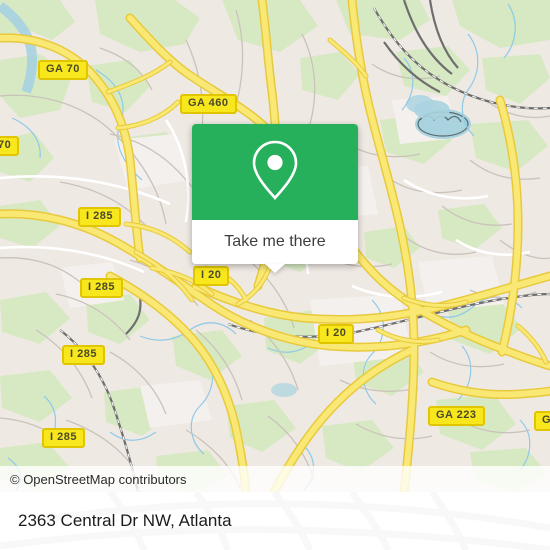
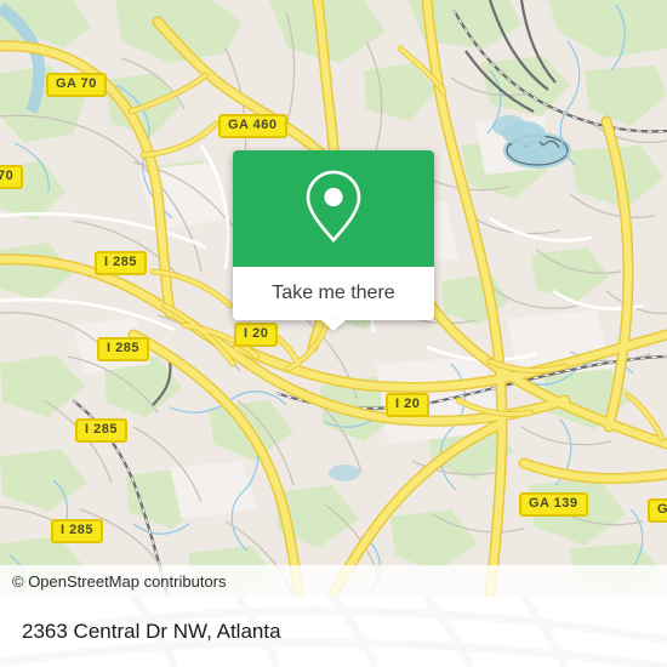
  GA 70
  70
  GA 460
  I 285
  I 285
  I 20
  I 285
  I 20
  I 285
- GA 223
+ GA 139
  Take me there
  © OpenStreetMap contributors
  2363 Central Dr NW, Atlanta
